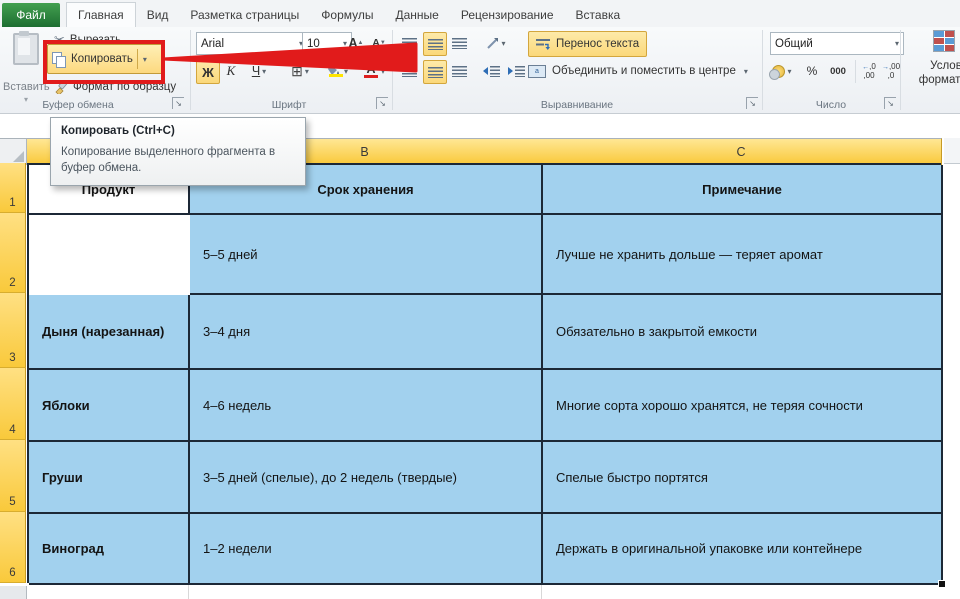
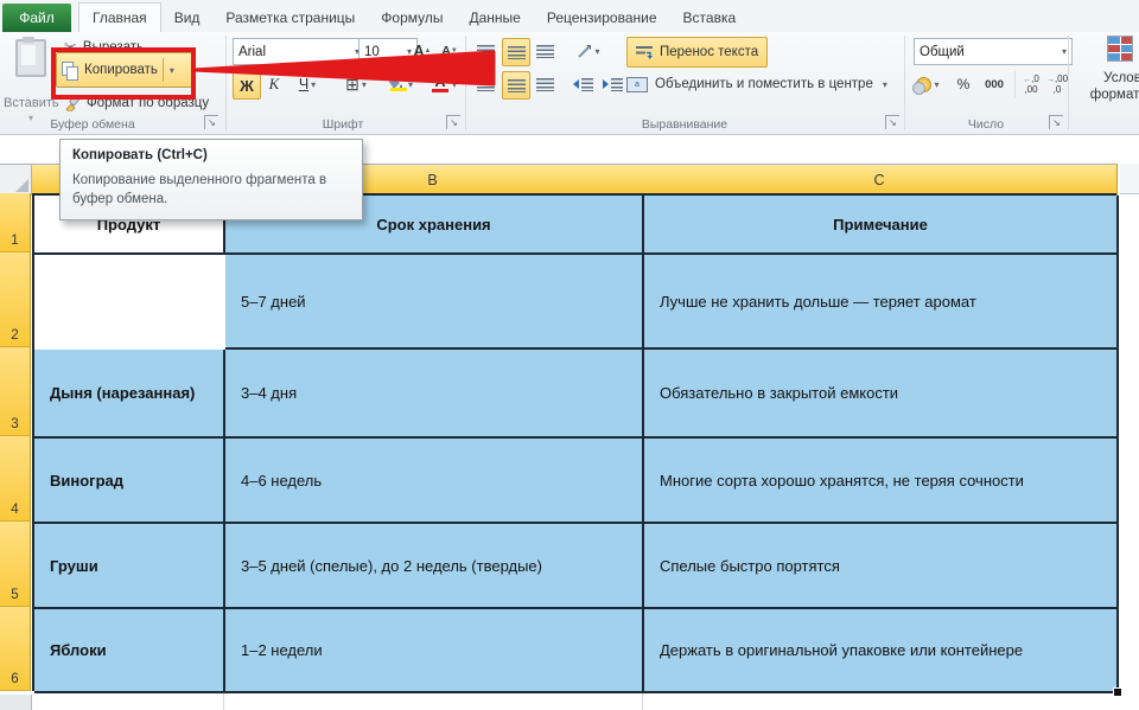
  Файл
  Главная
  Вид
  Разметка страницы
  Формулы
  Данные
  Рецензирование
  Вставка
  Вставить
  ▾
  ✂
  Вырезать
  Копировать
  ▾
  Формат по образцу
  Буфер обмена
  ↘
  Arial
  ▾
  10
  ▾
  А
  А
  Ж
  К
  Ч
  ▾
  ⊞
  ▾
  ▾
  ▾
  Шрифт
  ↘
  ▾
  Перенос текста
  Объединить и поместить в центре
  ▾
  Выравнивание
  ↘
  Общий
  ▾
  ▾
  %
  000
  ,00
  ,00
  ,0
  Число
  ↘
  Услов
  формат
  B
  C
  1
  2
  3
  4
  5
  6
  Продукт
  Срок хранения
  Примечание
- 5–5 дней
+ 5–7 дней
  Лучше не хранить дольше — теряет аромат
  Дыня (нарезанная)
  3–4 дня
  Обязательно в закрытой емкости
- Яблоки
+ Виноград
  4–6 недель
  Многие сорта хорошо хранятся, не теряя сочности
  Груши
  3–5 дней (спелые), до 2 недель (твердые)
  Спелые быстро портятся
- Виноград
+ Яблоки
  1–2 недели
  Держать в оригинальной упаковке или контейнере
  Копировать (Ctrl+C)
  Копирование выделенного фрагмента в буфер обмена.
